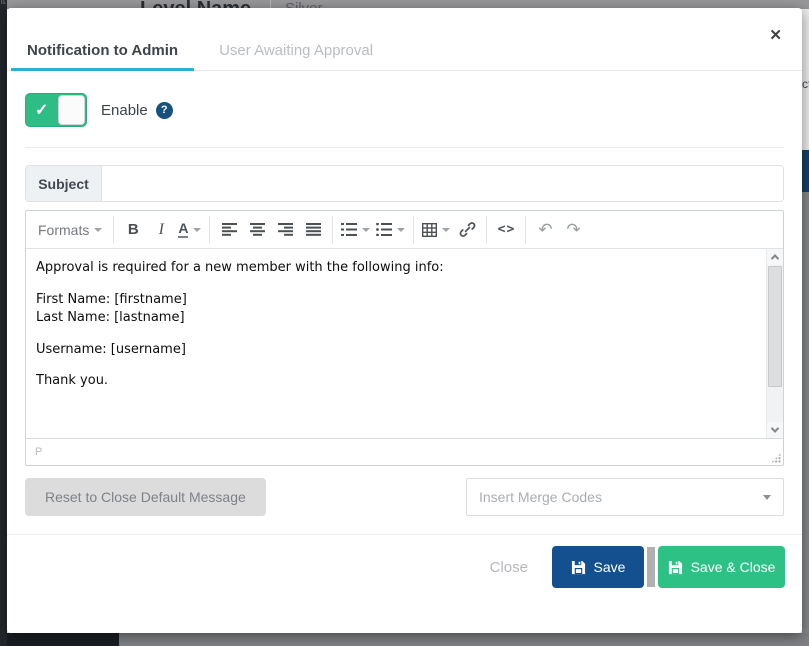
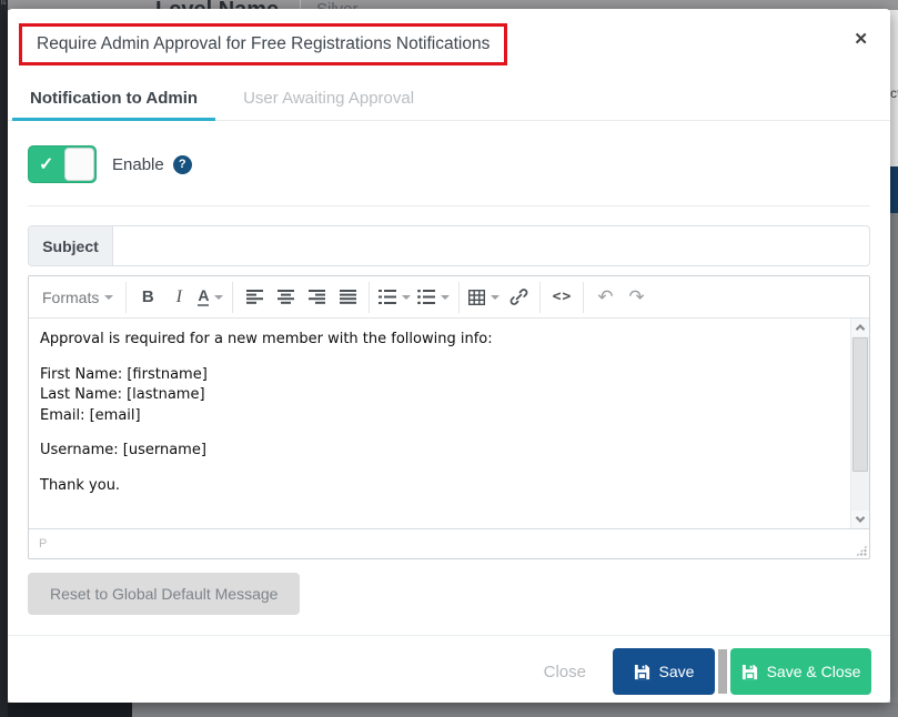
+ Require Admin Approval for Free Registrations Notifications
  ✕
  Notification to Admin
  User Awaiting Approval
  ✓
  Enable
  ?
  Subject
  Formats
  B
  I
  A
  <>
  ↶
  ↷
  Approval is required for a new member with the following info:
  First Name: [firstname]
  Last Name: [lastname]
+ Email: [email]
  Username: [username]
  Thank you.
  P
- Reset to Close Default Message
+ Reset to Global Default Message
- Insert Merge Codes
  Close
  Save
  Save & Close
